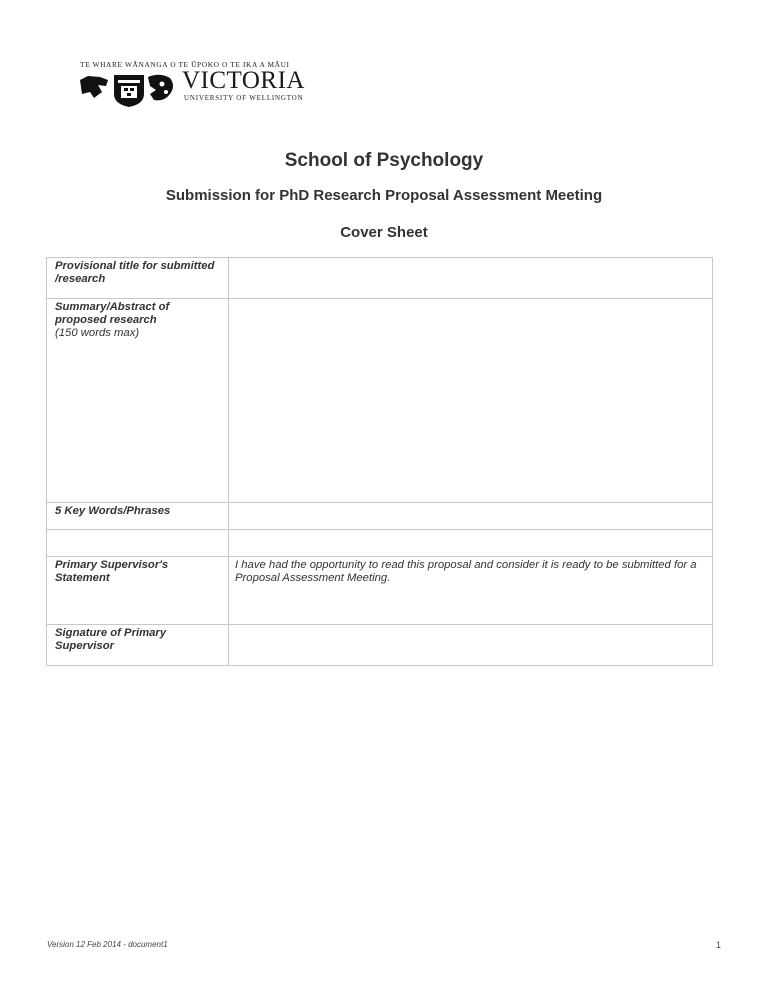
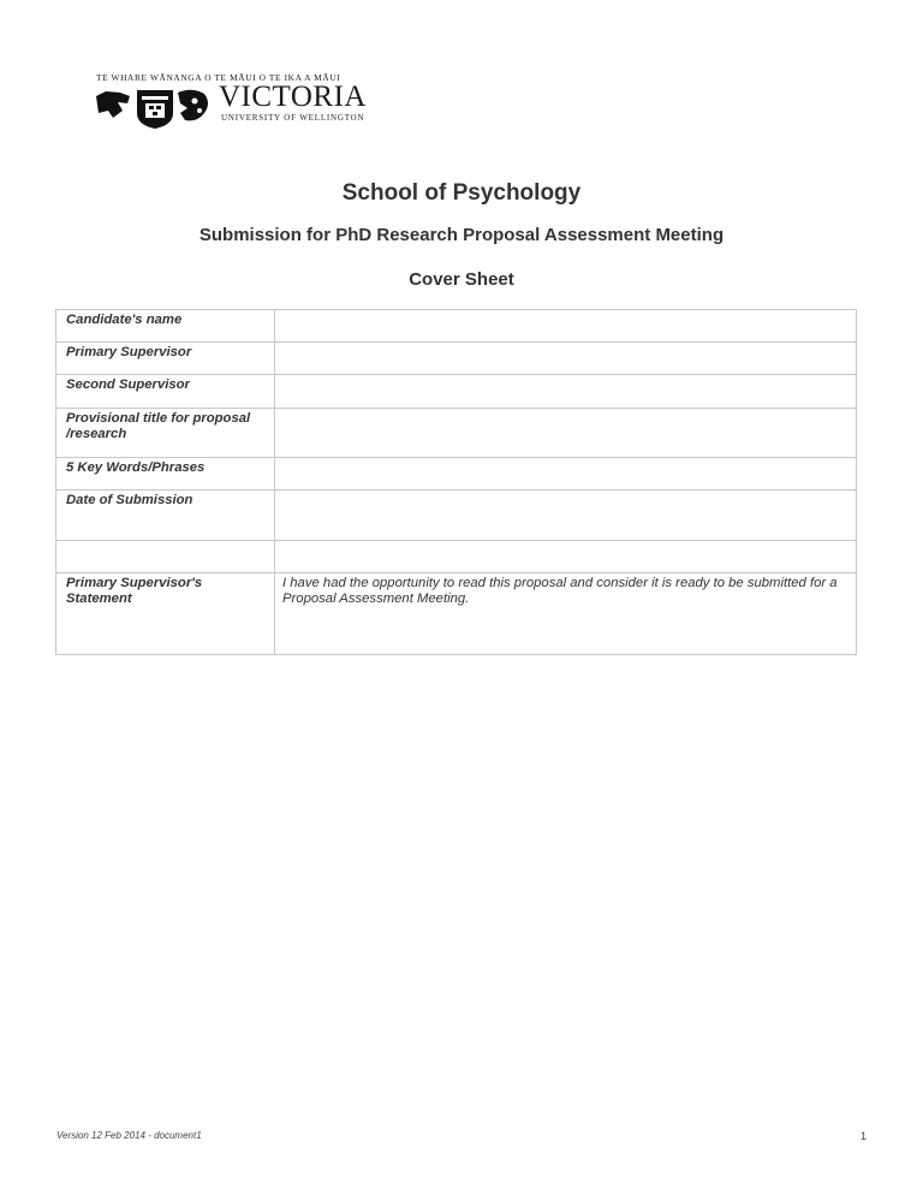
- TE WHARE WĀNANGA O TE ŪPOKO O TE IKA A MĀUI
+ TE WHARE WĀNANGA O TE MĀUI O TE IKA A MĀUI
  VICTORIA
  UNIVERSITY OF WELLINGTON
  School of Psychology
  Submission for PhD Research Proposal Assessment Meeting
  Cover Sheet
+ Candidate's name
+ Primary Supervisor
+ Second Supervisor
- Provisional title for submitted /research
+ Provisional title for proposal /research
- Summary/Abstract of proposed research (150 words max)
  5 Key Words/Phrases
+ Date of Submission
  Primary Supervisor's Statement	I have had the opportunity to read this proposal and consider it is ready to be submitted for a Proposal Assessment Meeting.
- Signature of Primary Supervisor
  Version 12 Feb 2014 - document1
  1
